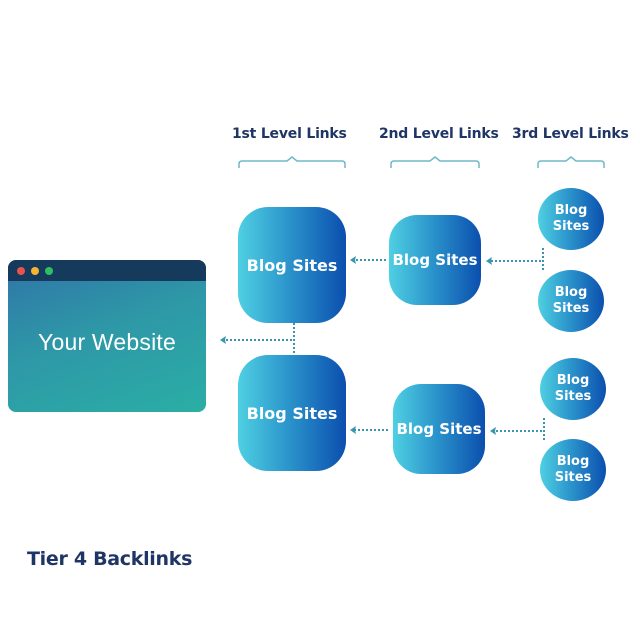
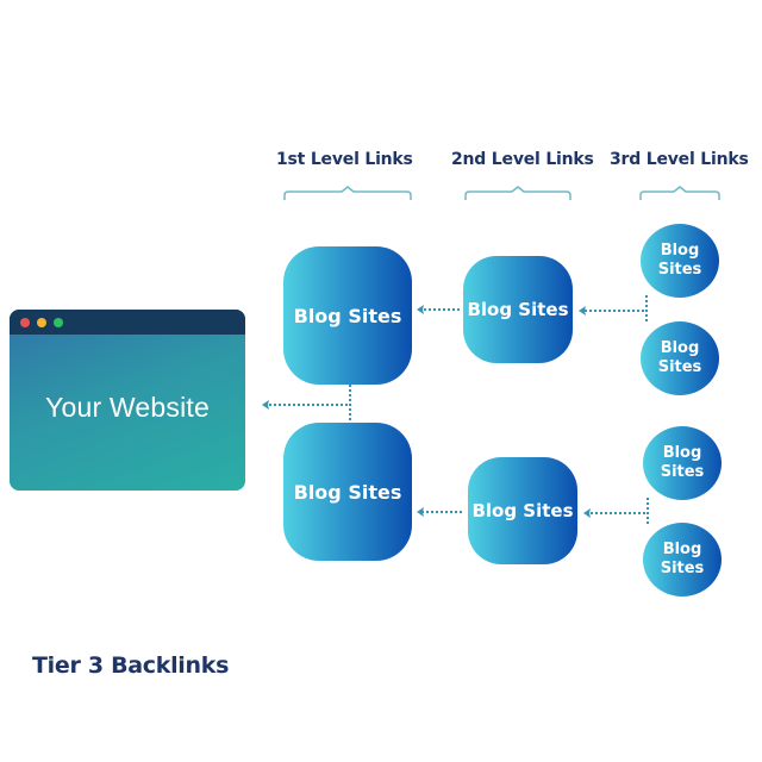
  1st Level Links
  2nd Level Links
  3rd Level Links
  Your Website
  Blog Sites
  Blog Sites
  Blog Sites
  Blog Sites
  Blog
  Sites
  Blog
  Sites
  Blog
  Sites
  Blog
  Sites
- Tier 4 Backlinks
+ Tier 3 Backlinks
